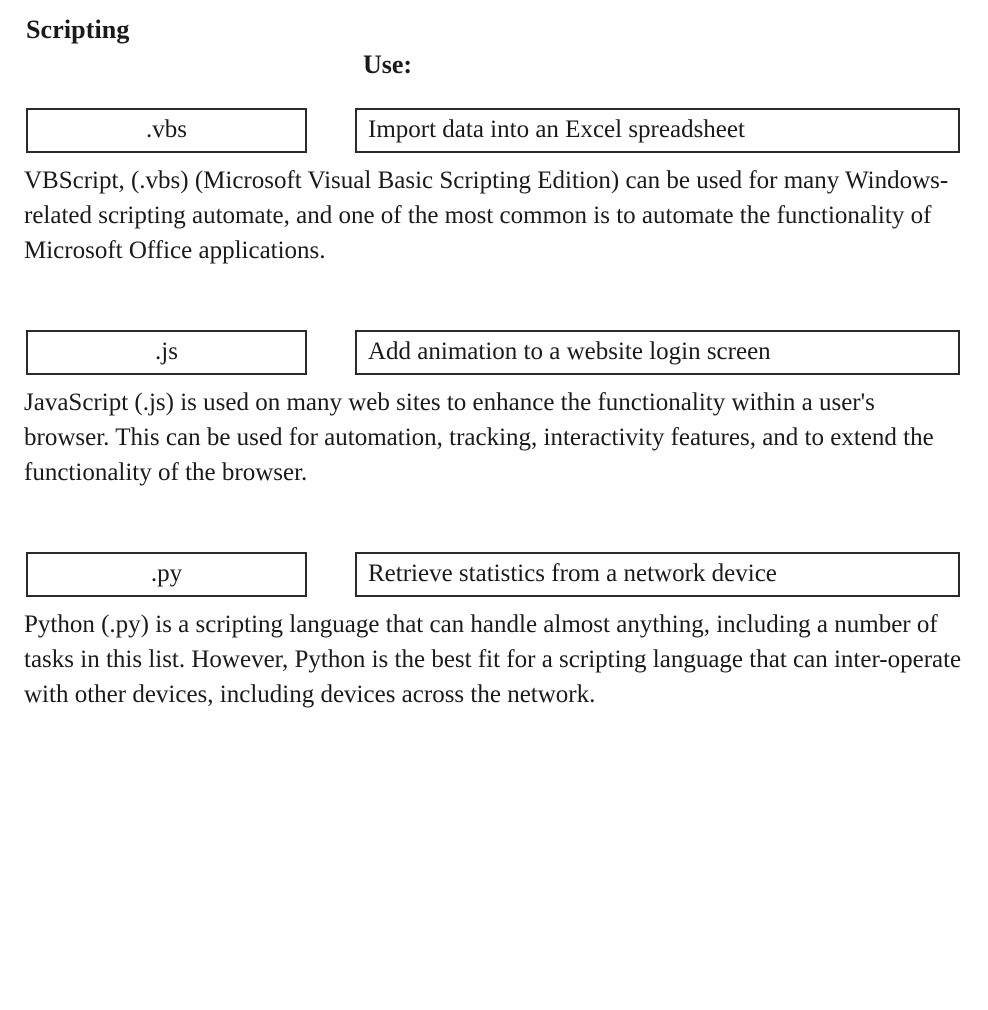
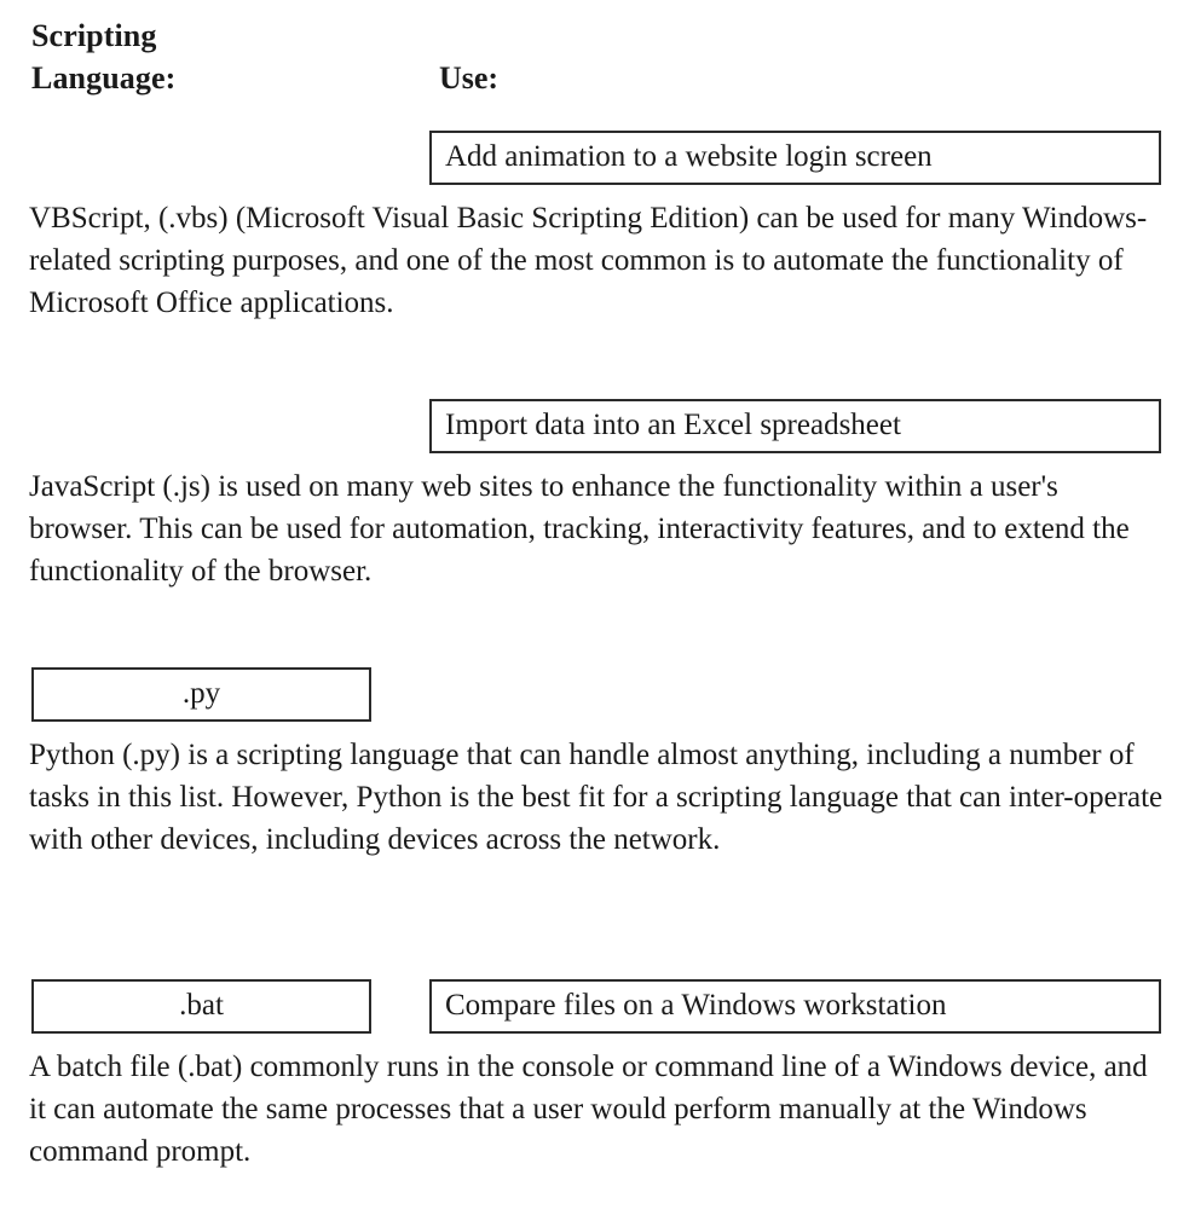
  Scripting
+ Language:
  Use:
- .vbs
- Import data into an Excel spreadsheet
+ Add animation to a website login screen
- VBScript, (.vbs) (Microsoft Visual Basic Scripting Edition) can be used for many Windows-related scripting automate, and one of the most common is to automate the functionality of Microsoft Office applications.
+ VBScript, (.vbs) (Microsoft Visual Basic Scripting Edition) can be used for many Windows-related scripting purposes, and one of the most common is to automate the functionality of Microsoft Office applications.
- .js
- Add animation to a website login screen
+ Import data into an Excel spreadsheet
  JavaScript (.js) is used on many web sites to enhance the functionality within a user's browser. This can be used for automation, tracking, interactivity features, and to extend the functionality of the browser.
  .py
- Retrieve statistics from a network device
  Python (.py) is a scripting language that can handle almost anything, including a number of tasks in this list. However, Python is the best fit for a scripting language that can inter-operate with other devices, including devices across the network.
+ .bat
+ Compare files on a Windows workstation
+ A batch file (.bat) commonly runs in the console or command line of a Windows device, and it can automate the same processes that a user would perform manually at the Windows command prompt.
